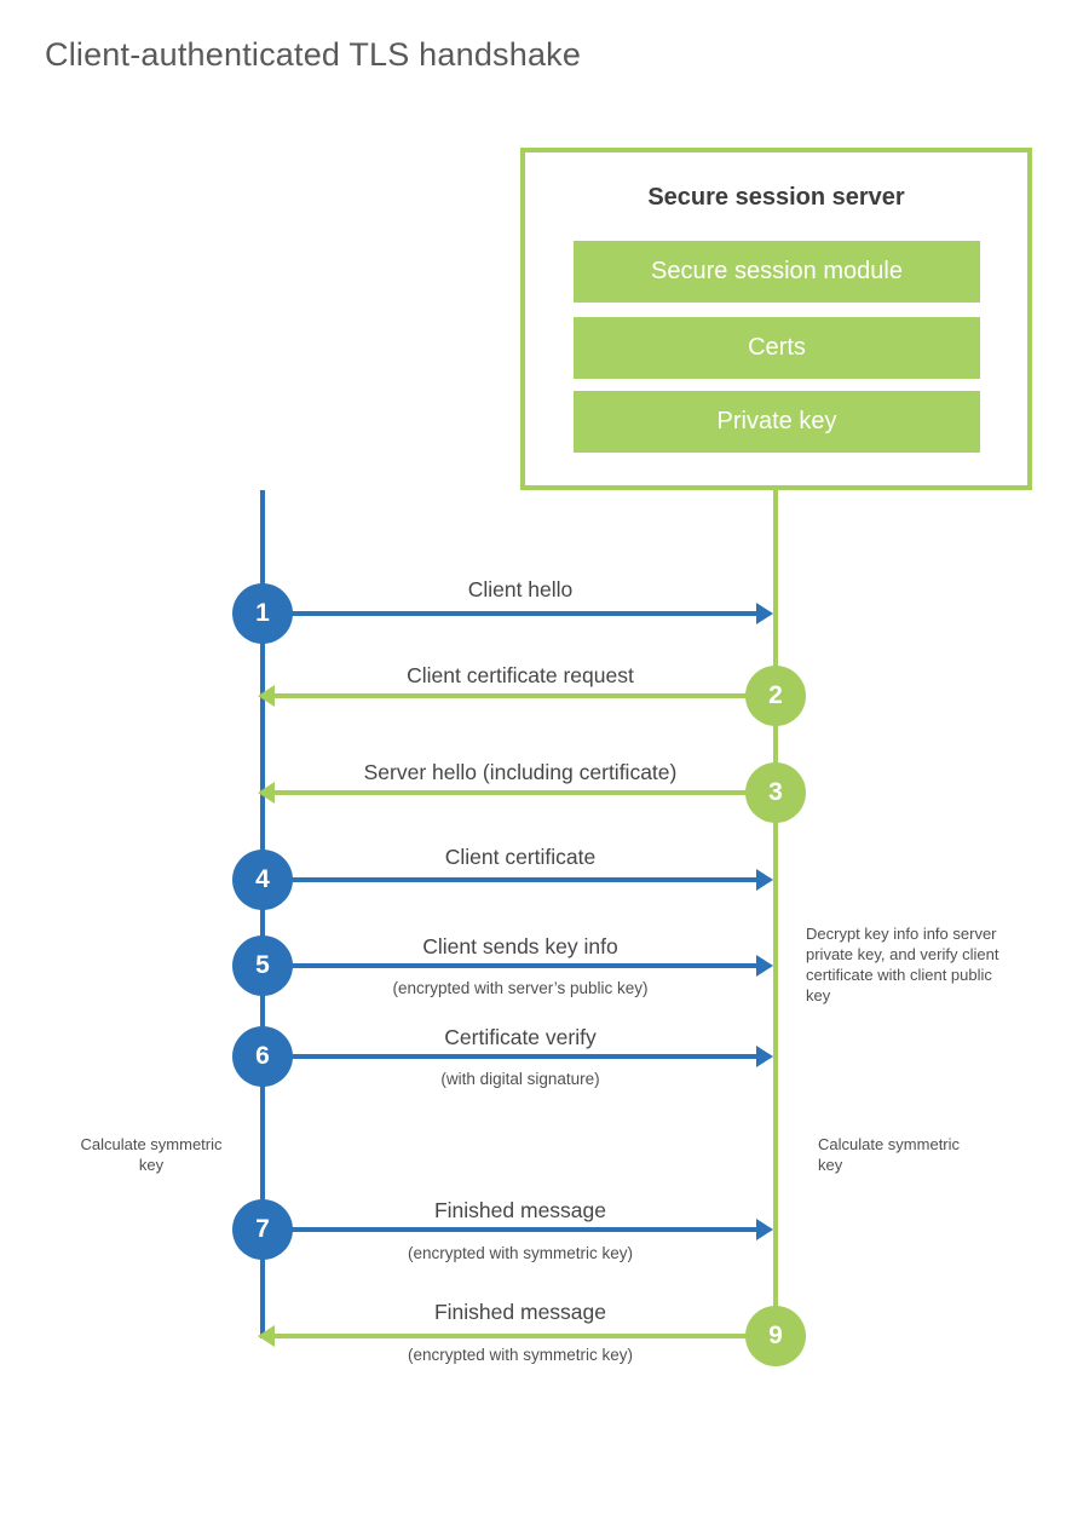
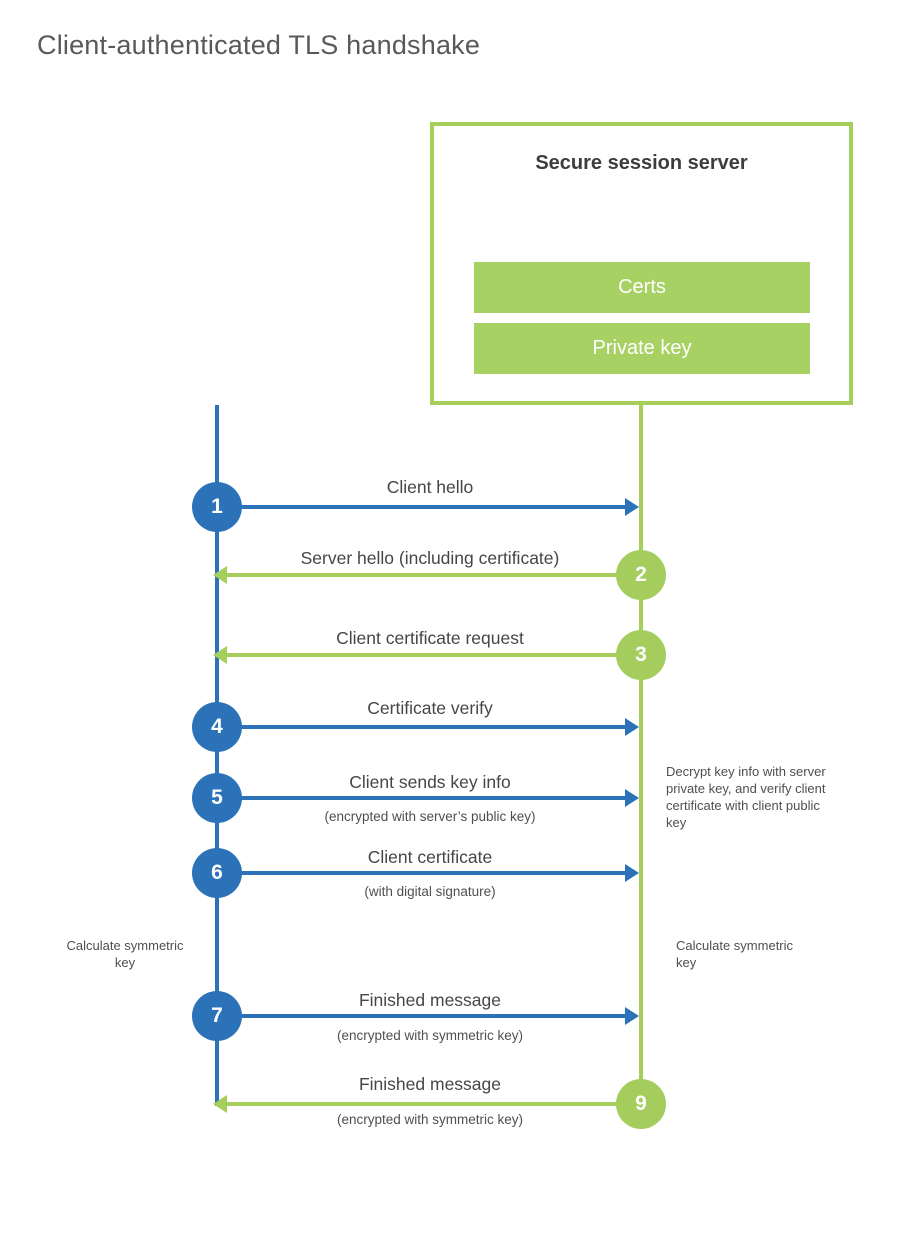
  Client-authenticated TLS handshake
  Secure session server
- Secure session module
  Certs
  Private key
  Client hello
  1
- Client certificate request
+ Server hello (including certificate)
  2
- Server hello (including certificate)
+ Client certificate request
  3
- Client certificate
+ Certificate verify
  4
  Client sends key info
  5
  (encrypted with server’s public key)
- Certificate verify
+ Client certificate
  6
  (with digital signature)
  Calculate symmetric key
  Calculate symmetric key
- Decrypt key info info server private key, and verify client certificate with client public key
+ Decrypt key info with server private key, and verify client certificate with client public key
  Finished message
  7
  (encrypted with symmetric key)
  Finished message
  9
  (encrypted with symmetric key)
